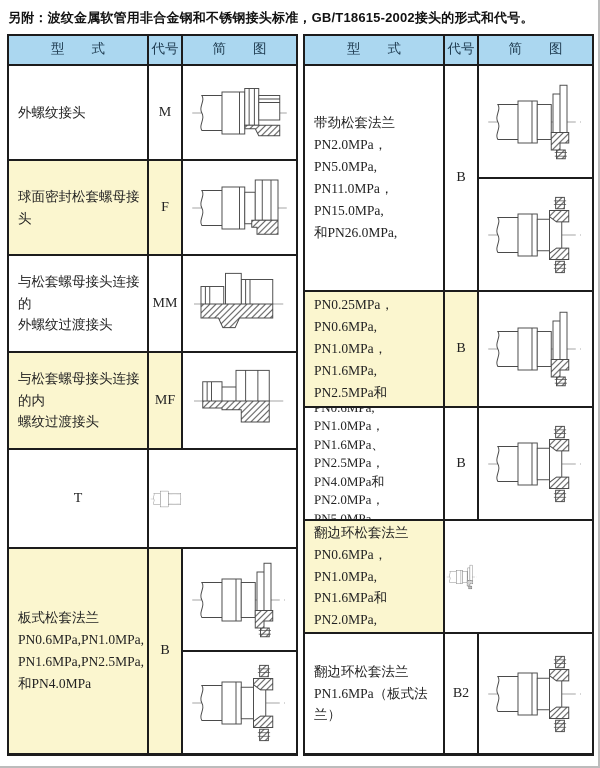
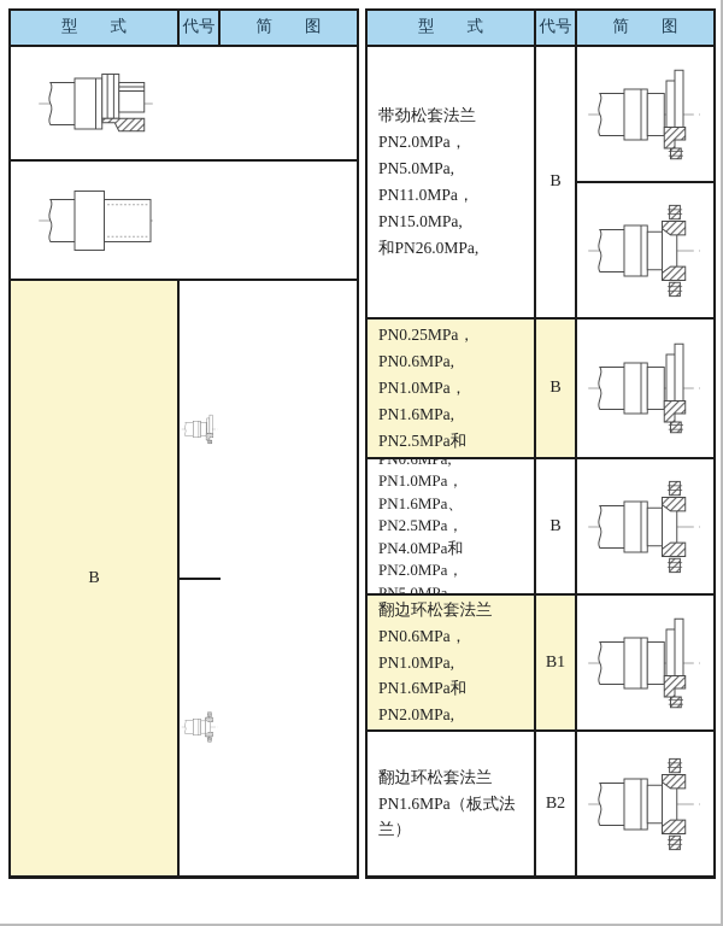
- 另附：波纹金属软管用非合金钢和不锈钢接头标准，GB/T18615-2002接头的形式和代号。
  型 式
  代号
  简 图
- 外螺纹接头
- M
- 球面密封松套螺母接头
- F
- 与松套螺母接头连接的
- 外螺纹过渡接头
- MM
- 与松套螺母接头连接的内
- 螺纹过渡接头
- MF
- T
- 板式松套法兰
- PN0.6MPa,PN1.0MPa,
- PN1.6MPa,PN2.5MPa,
- 和PN4.0MPa
  B
  型 式
  代号
  简 图
  带劲松套法兰
  PN2.0MPa，PN5.0MPa,
  PN11.0MPa，PN15.0MPa,
  和PN26.0MPa,
  B
  PN0.25MPa，PN0.6MPa,
  PN1.0MPa，PN1.6MPa,
  B
  PN1.0MPa，PN1.6MPa、
  PN2.5MPa，PN4.0MPa和
  PN2.0MPa，PN5.0MPa,
  B
  翻边环松套法兰
  PN0.6MPa，PN1.0MPa,
  PN1.6MPa和PN2.0MPa,
+ B1
  翻边环松套法兰
  PN1.6MPa（板式法兰）
  B2
